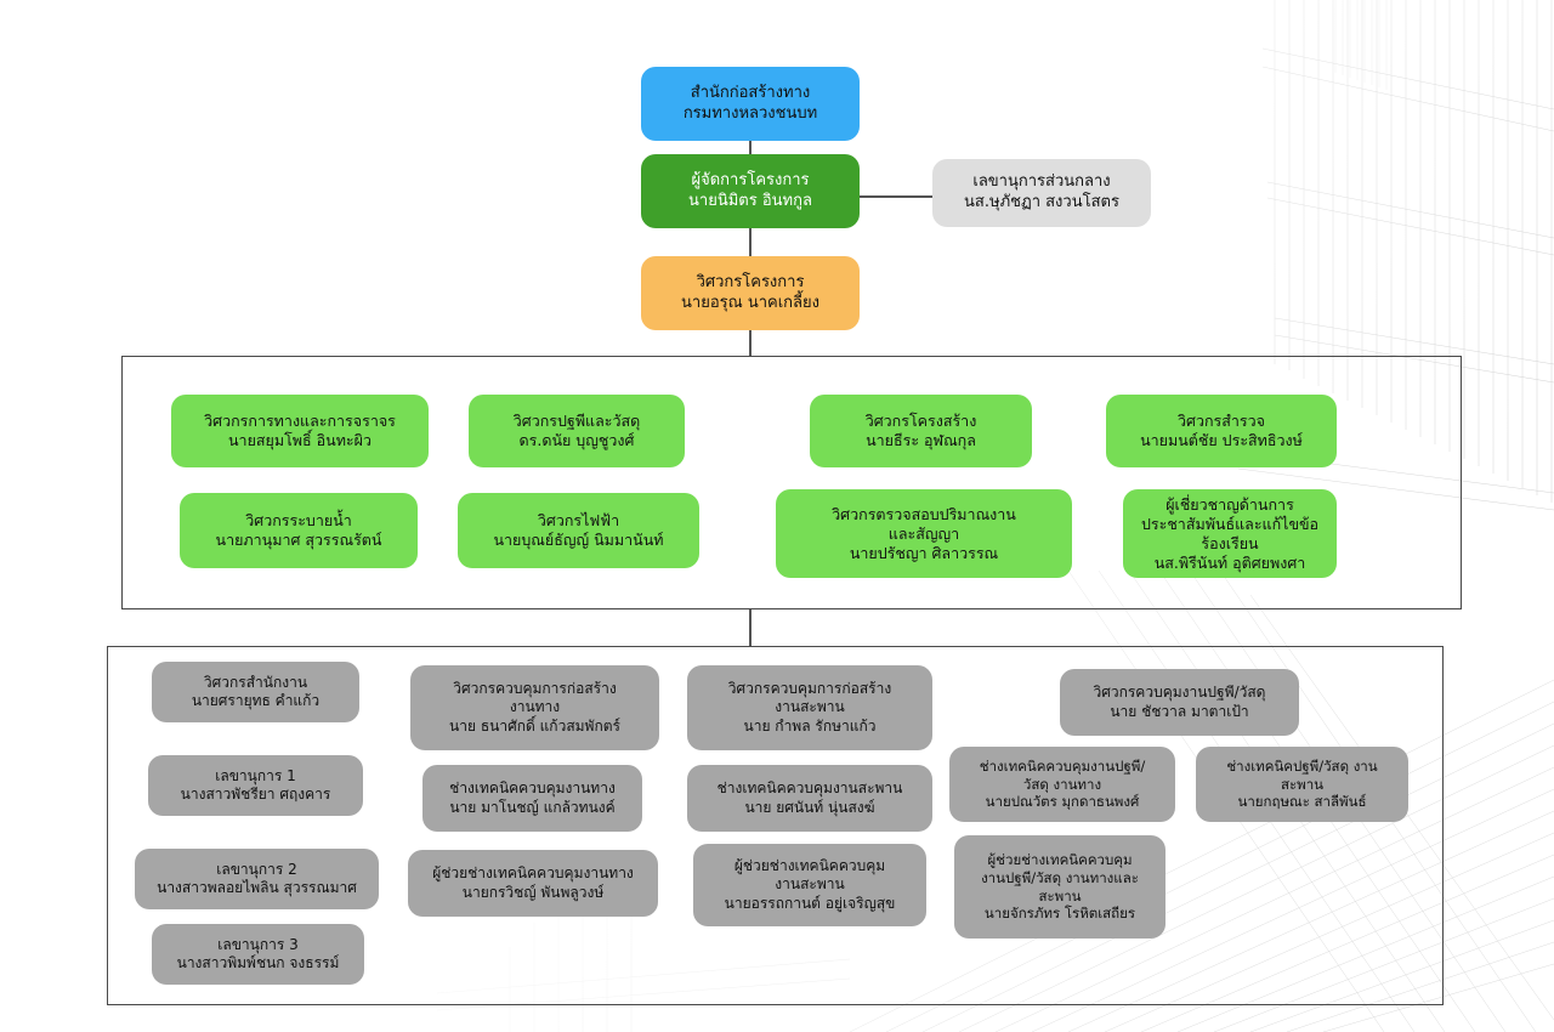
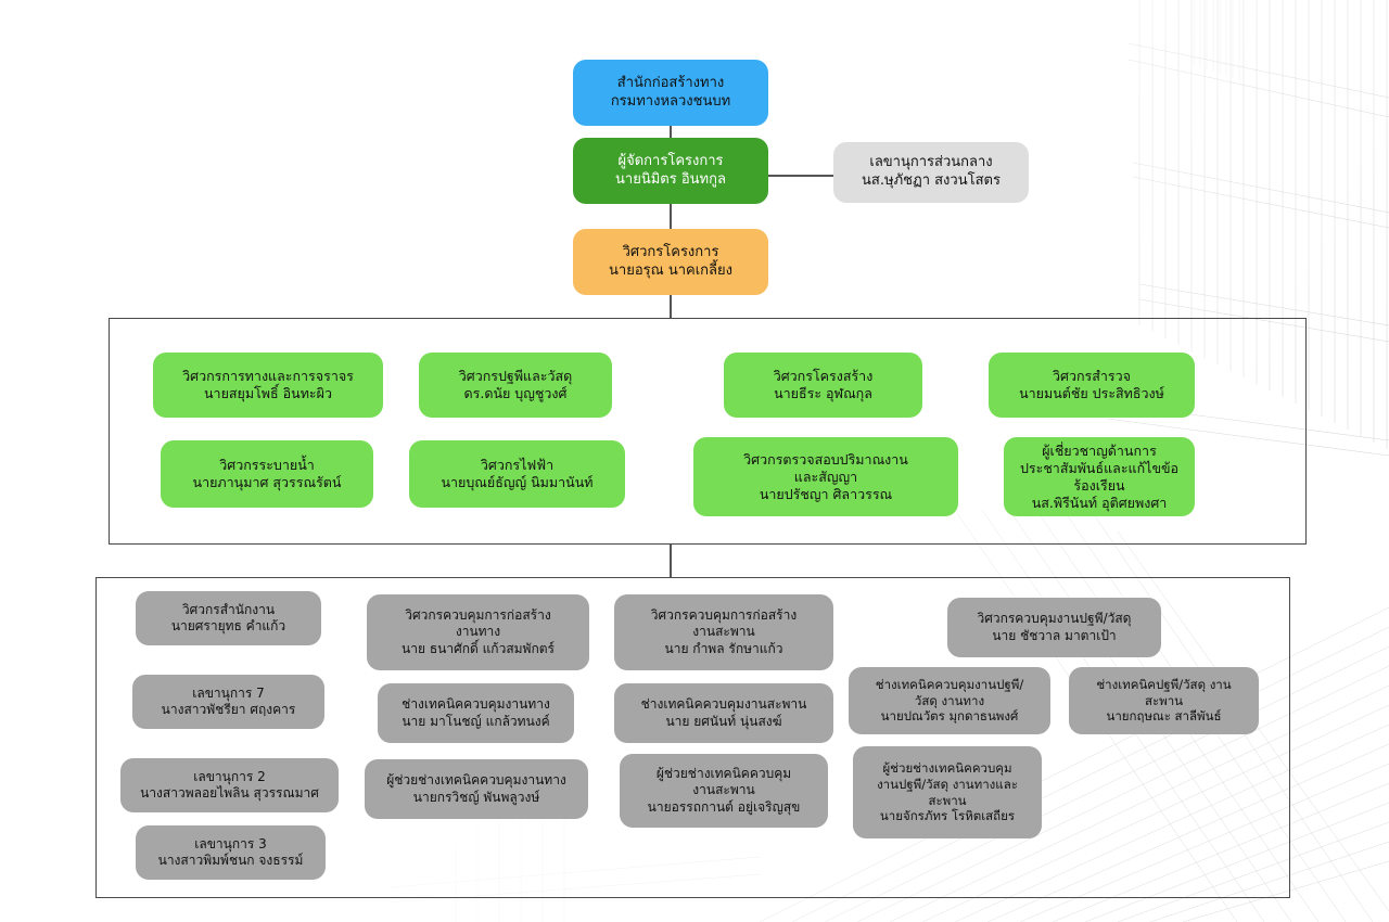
  สำนักก่อสร้างทาง
  กรมทางหลวงชนบท
  ผู้จัดการโครงการ
  นายนิมิตร อินทกูล
  เลขานุการส่วนกลาง
  นส.ษุภัชฏา สงวนโสตร
  วิศวกรโครงการ
  นายอรุณ นาคเกลี้ยง
  วิศวกรการทางและการจราจร
  นายสยุมโพธิ์ อินทะผิว
  วิศวกรปฐพีและวัสดุ
  ดร.ดนัย บุญชูวงศ์
  วิศวกรโครงสร้าง
  นายธีระ อุฬณกุล
  วิศวกรสำรวจ
  นายมนต์ชัย ประสิทธิวงษ์
  วิศวกรระบายน้ำ
  นายภานุมาศ สุวรรณรัตน์
  วิศวกรไฟฟ้า
  นายบุณย์ธัญญ์ นิมมานันท์
  วิศวกรตรวจสอบปริมาณงาน
  และสัญญา
  นายปรัชญา ศิลาวรรณ
  ผู้เชี่ยวชาญด้านการ
  ประชาสัมพันธ์และแก้ไขข้อร้องเรียน
  นส.พิรีนันท์ อุติศยพงศา
  วิศวกรสำนักงาน
  นายศรายุทธ คำแก้ว
- เลขานุการ 1
+ เลขานุการ 7
  นางสาวพัชรียา ศฤงคาร
  เลขานุการ 2
  นางสาวพลอยไพลิน สุวรรณมาศ
  เลขานุการ 3
  นางสาวพิมพ์ชนก จงธรรม์
  วิศวกรควบคุมการก่อสร้าง
  งานทาง
  นาย ธนาศักดิ์ แก้วสมพักตร์
  ช่างเทคนิคควบคุมงานทาง
  นาย มาโนชญ์ แกล้วทนงค์
  ผู้ช่วยช่างเทคนิคควบคุมงานทาง
  นายกรวิชญ์ พันพลูวงษ์
  วิศวกรควบคุมการก่อสร้าง
  งานสะพาน
  นาย กำพล รักษาแก้ว
  ช่างเทคนิคควบคุมงานสะพาน
  นาย ยศนันท์ นุ่นสงฆ์
  ผู้ช่วยช่างเทคนิคควบคุม
  งานสะพาน
  นายอรรถกานต์ อยู่เจริญสุข
  ช่างเทคนิคควบคุมงานปฐพี/
  วัสดุ งานทาง
  นายปณวัตร มุกดาธนพงศ์
  ผู้ช่วยช่างเทคนิคควบคุม
  งานปฐพี/วัสดุ งานทางและ
  สะพาน
  นายจักรภัทร โรหิตเสถียร
  วิศวกรควบคุมงานปฐพี/วัสดุ
  นาย ชัชวาล มาตาเป้า
  ช่างเทคนิคปฐพี/วัสดุ งาน
  สะพาน
  นายกฤษณะ สาลีพันธ์
